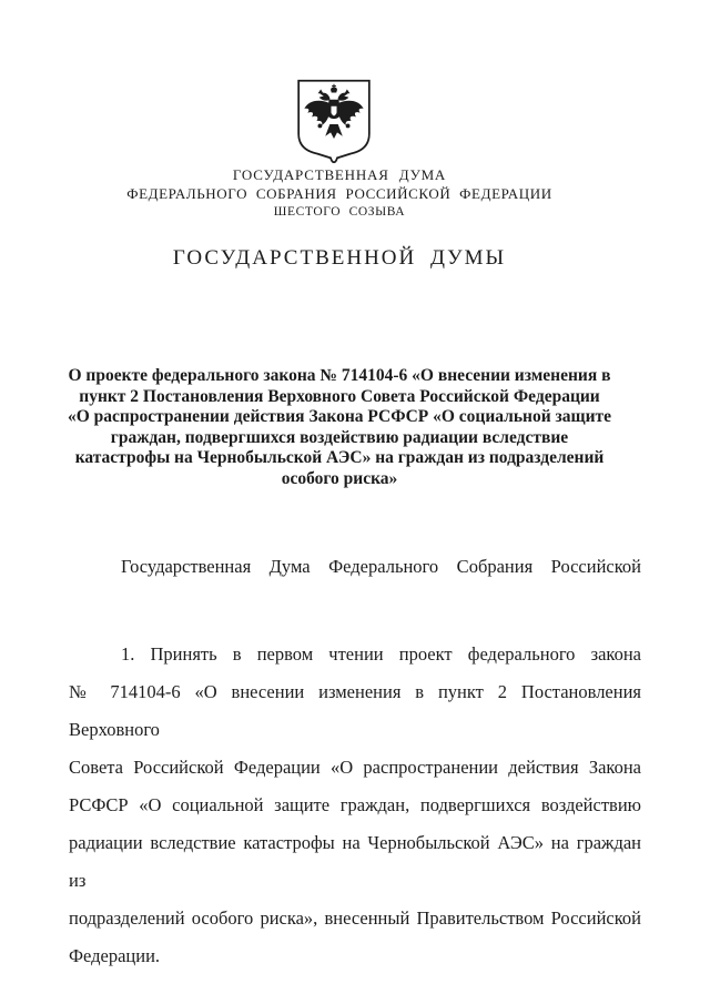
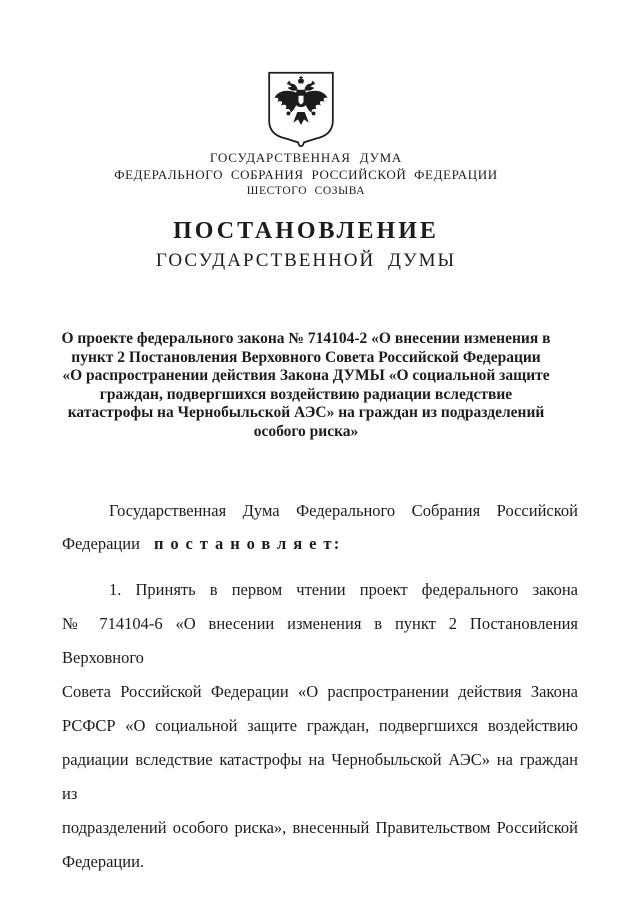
  ГОСУДАРСТВЕННАЯ ДУМА
  ФЕДЕРАЛЬНОГО СОБРАНИЯ РОССИЙСКОЙ ФЕДЕРАЦИИ
  ШЕСТОГО СОЗЫВА
+ ПОСТАНОВЛЕНИЕ
  ГОСУДАРСТВЕННОЙ ДУМЫ
- О проекте федерального закона № 714104-6 «О внесении изменения в
+ О проекте федерального закона № 714104-2 «О внесении изменения в
  пункт 2 Постановления Верховного Совета Российской Федерации
- «О распространении действия Закона РСФСР «О социальной защите
+ «О распространении действия Закона ДУМЫ «О социальной защите
  граждан, подвергшихся воздействию радиации вследствие
  катастрофы на Чернобыльской АЭС» на граждан из подразделений
  особого риска»
  Государственная Дума Федерального Собрания Российской
+ Федерации постановляет:
  1. Принять в первом чтении проект федерального закона
  № 714104-6 «О внесении изменения в пункт 2 Постановления Верховного
  Совета Российской Федерации «О распространении действия Закона
  РСФСР «О социальной защите граждан, подвергшихся воздействию
  радиации вследствие катастрофы на Чернобыльской АЭС» на граждан из
  подразделений особого риска», внесенный Правительством Российской
  Федерации.
